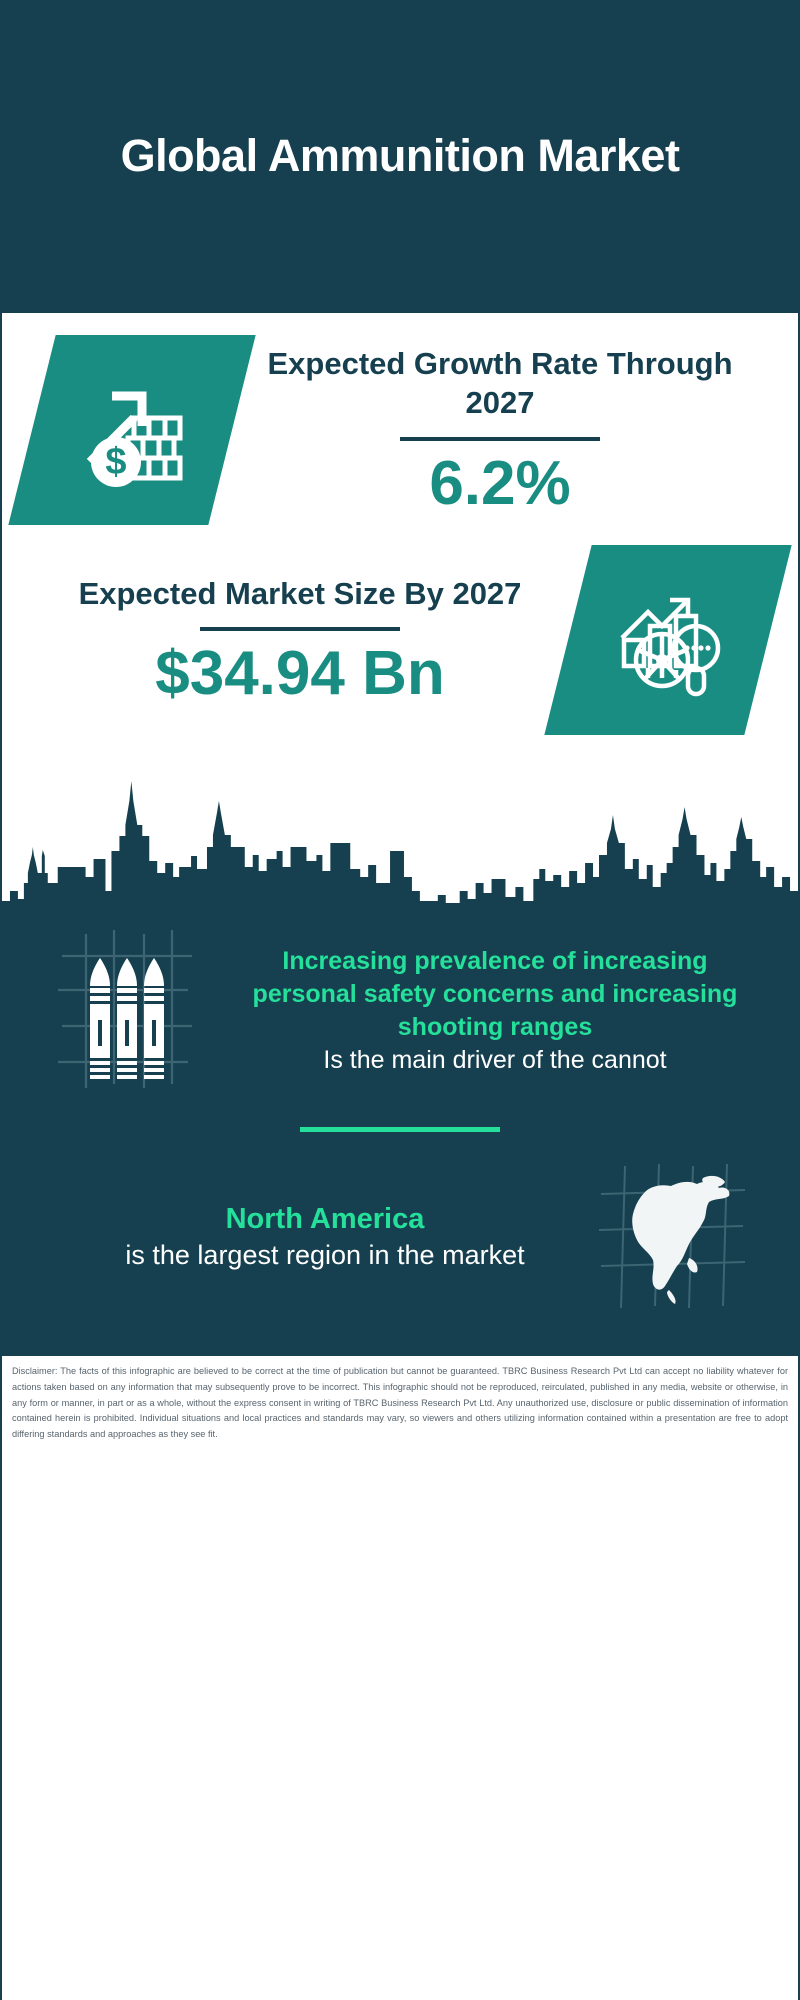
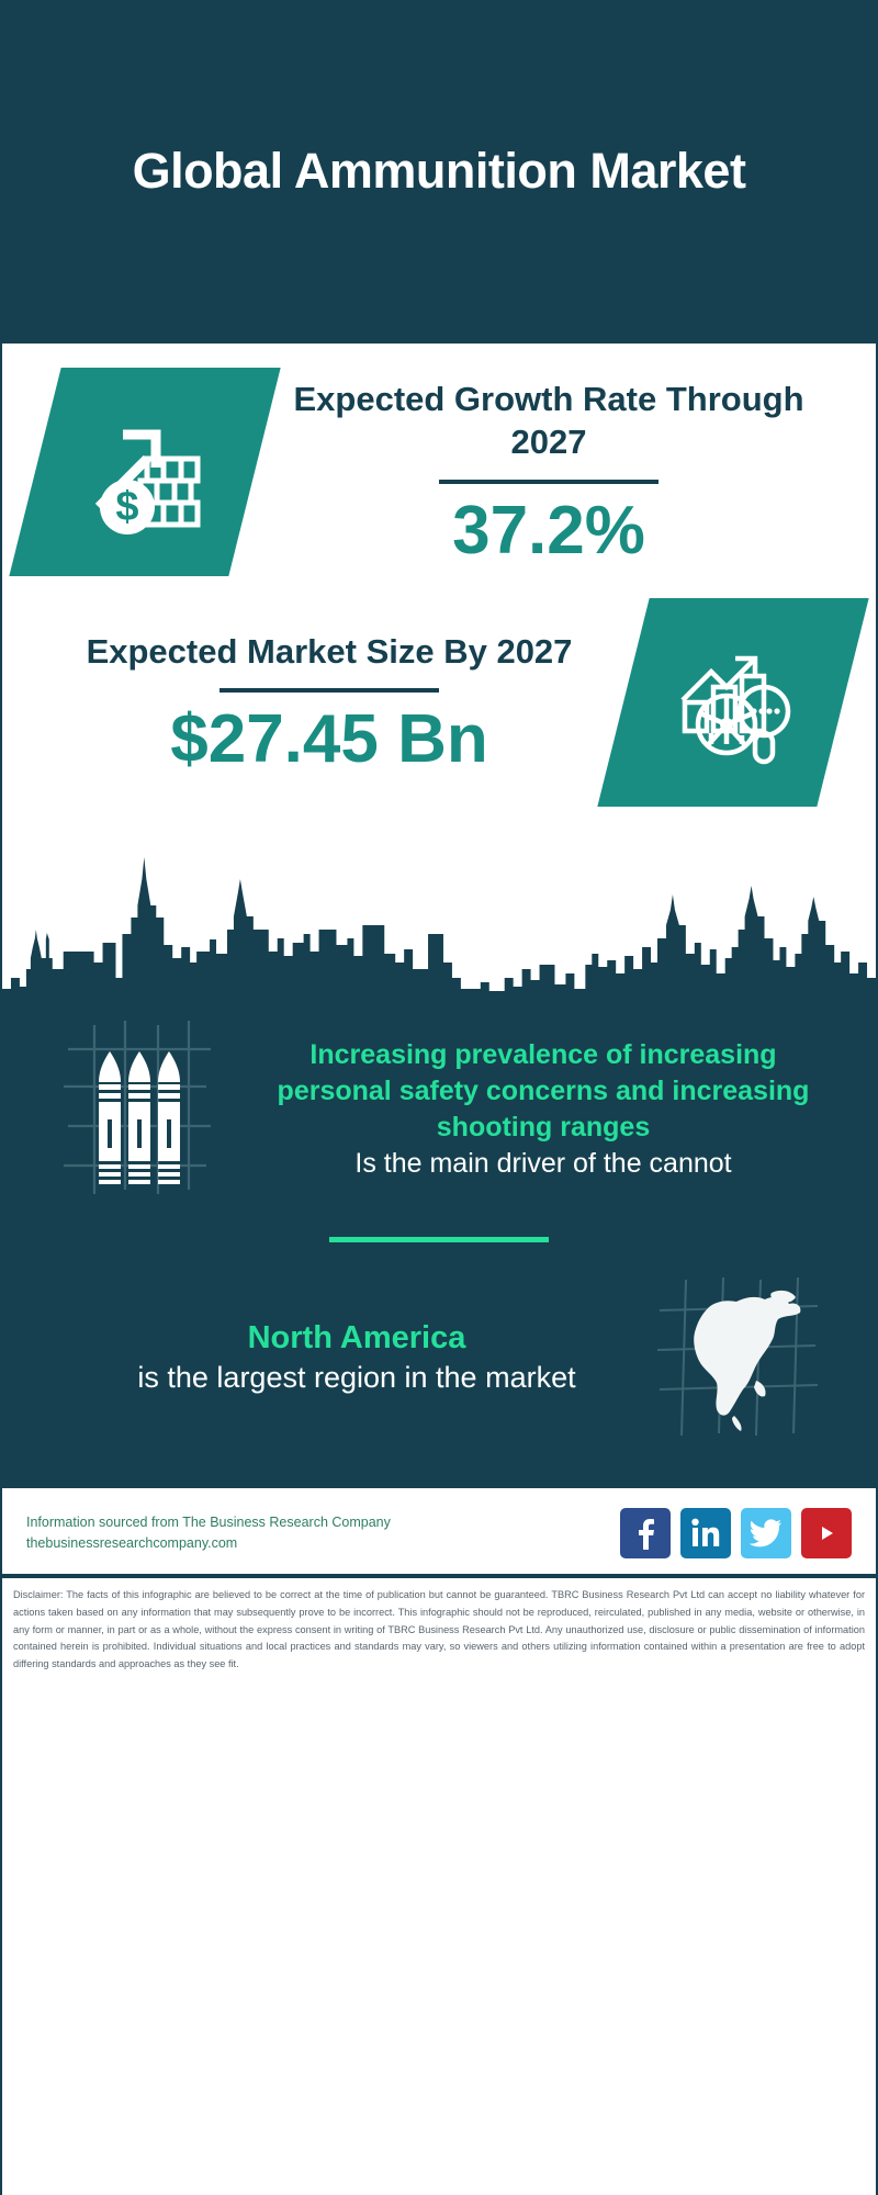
  Global Ammunition Market
  Expected Growth Rate Through 2027
- 6.2%
+ 37.2%
  Expected Market Size By 2027
- $34.94 Bn
+ $27.45 Bn
  Increasing prevalence of increasing personal safety concerns and increasing shooting ranges
  Is the main driver of the cannot
  North America
  is the largest region in the market
+ Information sourced from The Business Research Company
+ thebusinessresearchcompany.com
  Disclaimer: The facts of this infographic are believed to be correct at the time of publication but cannot be guaranteed. TBRC Business Research Pvt Ltd can accept no liability whatever for actions taken based on any information that may subsequently prove to be incorrect. This infographic should not be reproduced, reirculated, published in any media, website or otherwise, in any form or manner, in part or as a whole, without the express consent in writing of TBRC Business Research Pvt Ltd. Any unauthorized use, disclosure or public dissemination of information contained herein is prohibited. Individual situations and local practices and standards may vary, so viewers and others utilizing information contained within a presentation are free to adopt differing standards and approaches as they see fit.
